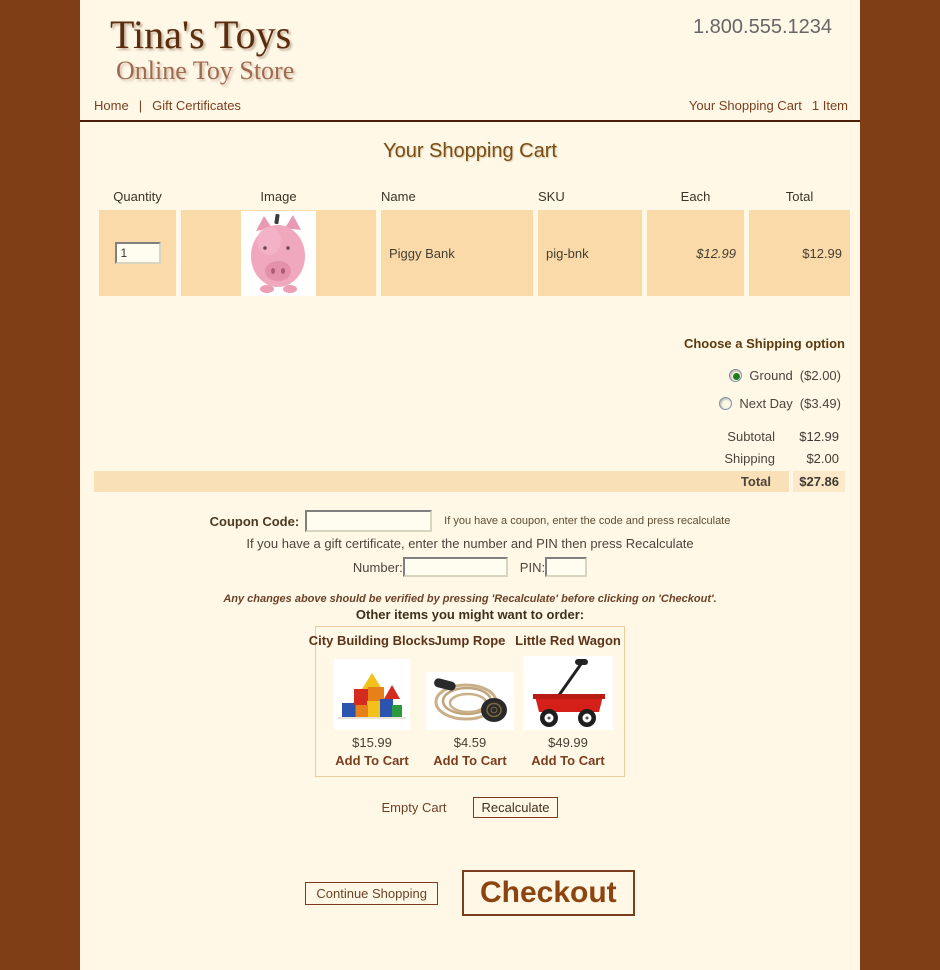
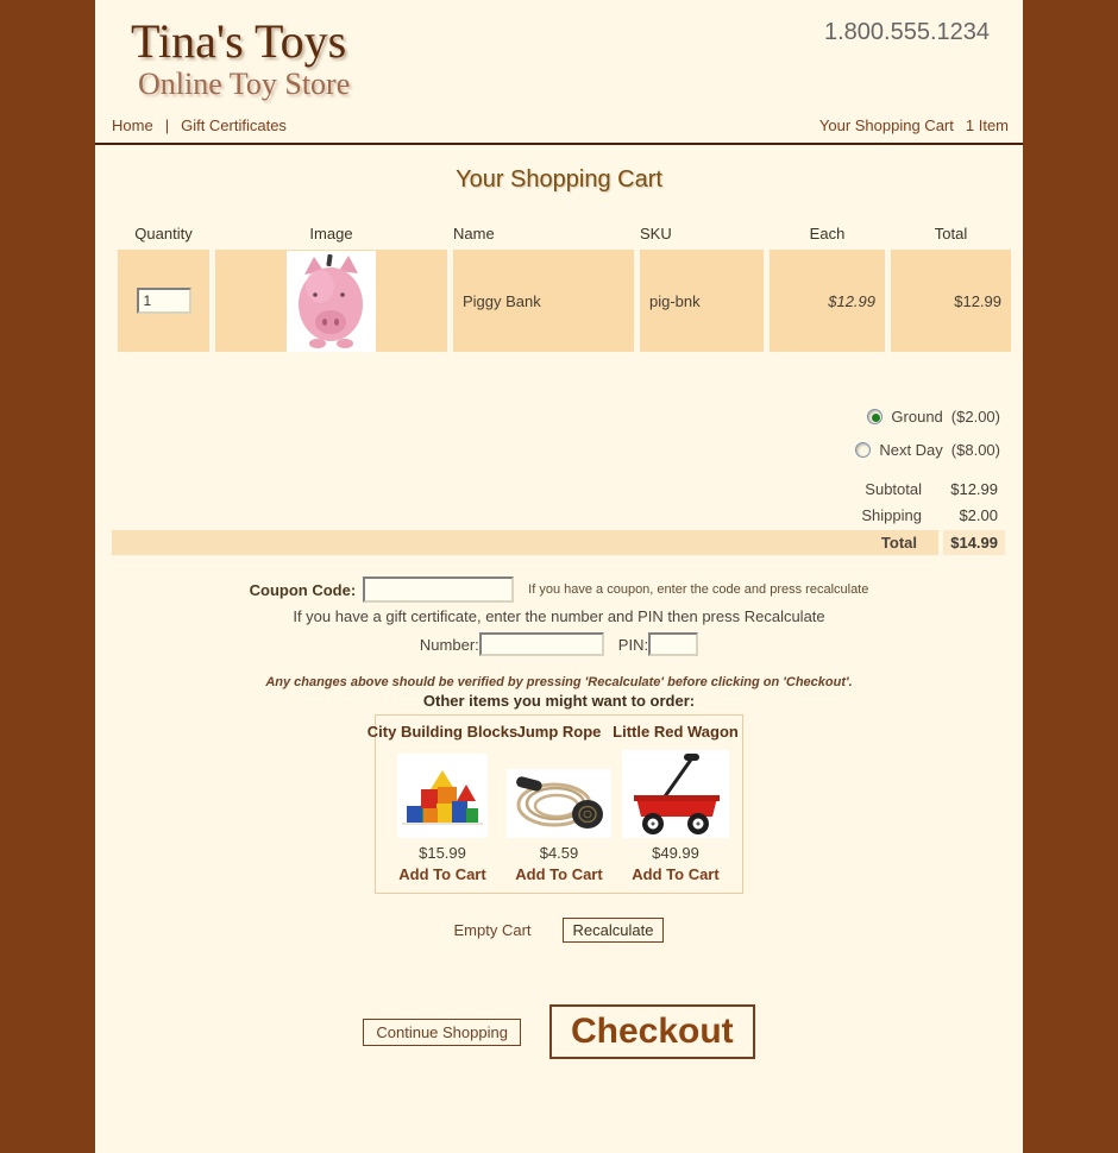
  Tina's Toys
  Online Toy Store
  1.800.555.1234
  Home
  |
  Gift Certificates
  Your Shopping Cart
  1 Item
  Your Shopping Cart
  Quantity	Image	Name	SKU	Each	Total
  1		Piggy Bank	pig-bnk	$12.99	$12.99
- Choose a Shipping option
  Ground
  ($2.00)
  Next Day
- ($3.49)
+ ($8.00)
  Subtotal
  $12.99
  Shipping
  $2.00
  Total
- $27.86
+ $14.99
  Coupon Code:
  If you have a coupon, enter the code and press recalculate
  If you have a gift certificate, enter the number and PIN then press Recalculate
  Number:
  PIN:
  Any changes above should be verified by pressing 'Recalculate' before clicking on 'Checkout'.
  Other items you might want to order:
  City Building Blocks
  $15.99
  Add To Cart
  Jump Rope
  $4.59
  Add To Cart
  Little Red Wagon
  $49.99
  Add To Cart
  Empty Cart
  Recalculate
  Continue Shopping
  Checkout
